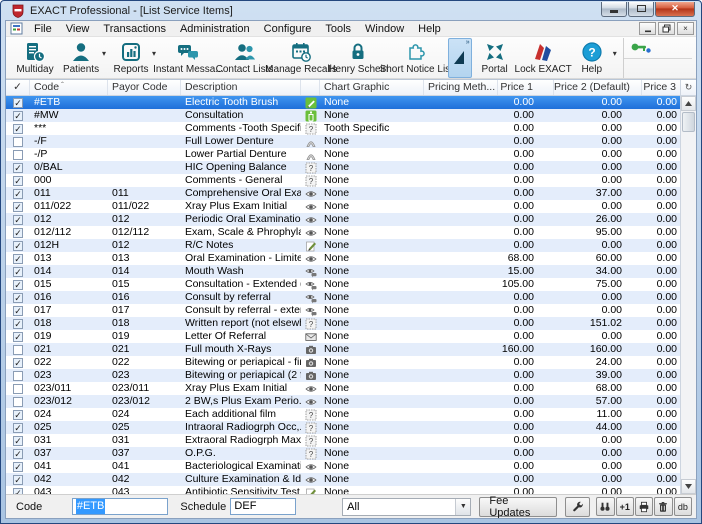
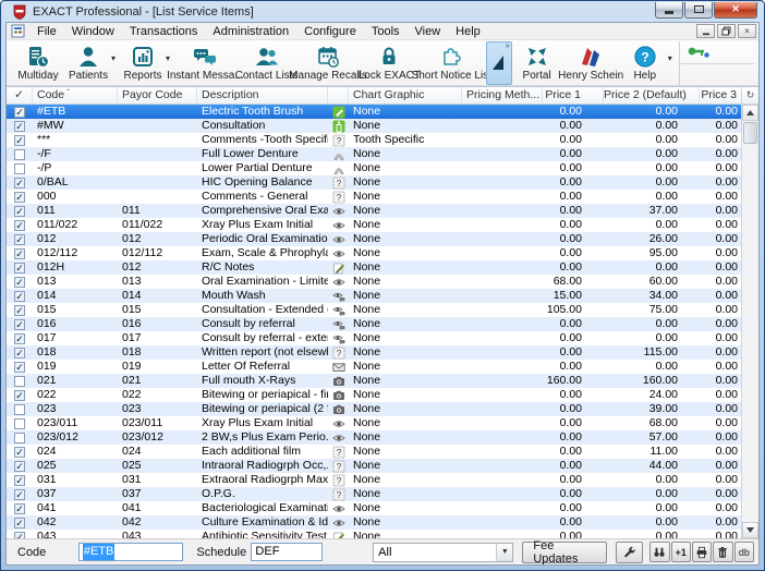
  EXACT Professional - [List Service Items]
  ✕
  File
- View
+ Window
  Transactions
  Administration
  Configure
  Tools
- Window
+ View
  Help
  ×
  Multiday
  Patients
  ▾
  Reports
  ▾
  Instant Messa...
  Contact Lists
  Manage Recalls
- Henry Schein
+ Lock EXACT
  Short Notice Li
  Portal
- Lock EXACT
+ Henry Schein
  ?
  Help
  ▾
  ✓
  Code
  ˆ
  Payor Code
  Description
  Chart Graphic
  Pricing Meth...
  Price 1
  Price 2 (Default)
  Price 3
  ✓
  #ETB
  Electric Tooth Brush
  None
  0.00
  0.00
  0.00
  ✓
  #MW
  Consultation
  None
  0.00
  0.00
  0.00
  ✓
  ***
  Comments -Tooth Specif
  ?
  Tooth Specific
  0.00
  0.00
  0.00
  -/F
  Full Lower Denture
  None
  0.00
  0.00
  0.00
  -/P
  Lower Partial Denture
  None
  0.00
  0.00
  0.00
  ✓
  0/BAL
  HIC Opening Balance
  ?
  None
  0.00
  0.00
  0.00
  ✓
  000
  Comments - General
  ?
  None
  0.00
  0.00
  0.00
  ✓
  011
  011
  Comprehensive Oral Exa
  None
  0.00
  37.00
  0.00
  ✓
  011/022
  011/022
  Xray Plus Exam Initial
  None
  0.00
  0.00
  0.00
  ✓
  012
  012
  Periodic Oral Examinatio
  None
  0.00
  26.00
  0.00
  ✓
  012/112
  012/112
  Exam, Scale & Phrophyl
  None
  0.00
  95.00
  0.00
  ✓
  012H
  012
  R/C Notes
  None
  0.00
  0.00
  0.00
  ✓
  013
  013
  Oral Examination - Limite
  None
  68.00
  60.00
  0.00
  ✓
  014
  014
  Mouth Wash
  None
  15.00
  34.00
  0.00
  ✓
  015
  015
  Consultation - Extended
  None
  105.00
  75.00
  0.00
  ✓
  016
  016
  Consult by referral
  None
  0.00
  0.00
  0.00
  ✓
  017
  017
  Consult by referral - exte
  None
  0.00
  0.00
  0.00
  ✓
  018
  018
  Written report (not elsew
  ?
  None
  0.00
- 151.02
+ 115.00
  0.00
  ✓
  019
  019
  Letter Of Referral
  None
  0.00
  0.00
  0.00
  021
  021
  Full mouth X-Rays
  None
  160.00
  160.00
  0.00
  ✓
  022
  022
  Bitewing or periapical - fir
  None
  0.00
  24.00
  0.00
  023
  023
  Bitewing or periapical (2
  None
  0.00
  39.00
  0.00
  023/011
  023/011
  Xray Plus Exam Initial
  None
  0.00
  68.00
  0.00
  023/012
  023/012
  2 BW,s Plus Exam Perio.
  None
  0.00
  57.00
  0.00
  ✓
  024
  024
  Each additional film
  ?
  None
  0.00
  11.00
  0.00
  ✓
  025
  025
  Intraoral Radiogrph Occ,.
  ?
  None
  0.00
  44.00
  0.00
  ✓
  031
  031
  Extraoral Radiogrph Max
  ?
  None
  0.00
  0.00
  0.00
  ✓
  037
  037
  O.P.G.
  ?
  None
  0.00
  0.00
  0.00
  ✓
  041
  041
  Bacteriological Examinat
  None
  0.00
  0.00
  0.00
  ✓
  042
  042
  Culture Examination & Id
  None
  0.00
  0.00
  0.00
  ✓
  043
  043
  Antibiotic Sensitivity Test
  None
  0.00
  0.00
  0.00
  ↻
  Code
  #ETB
  Schedule
  DEF
  All
  Fee Updates
  +1
  db
